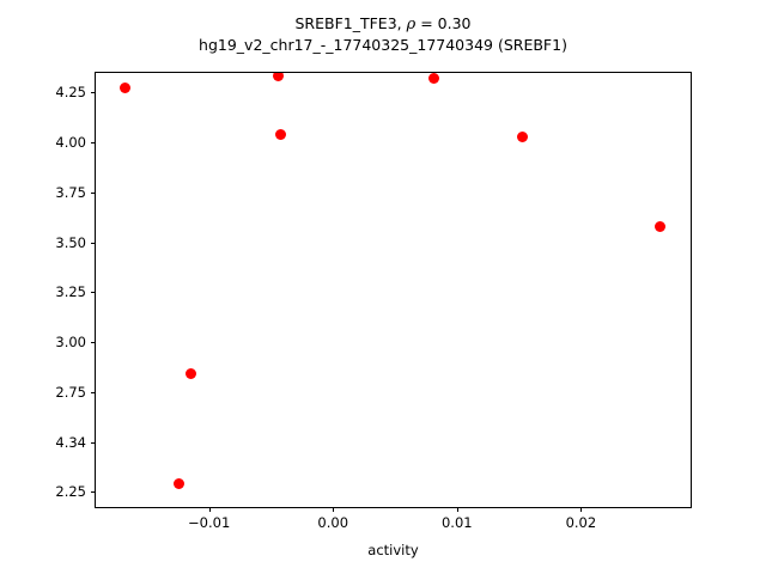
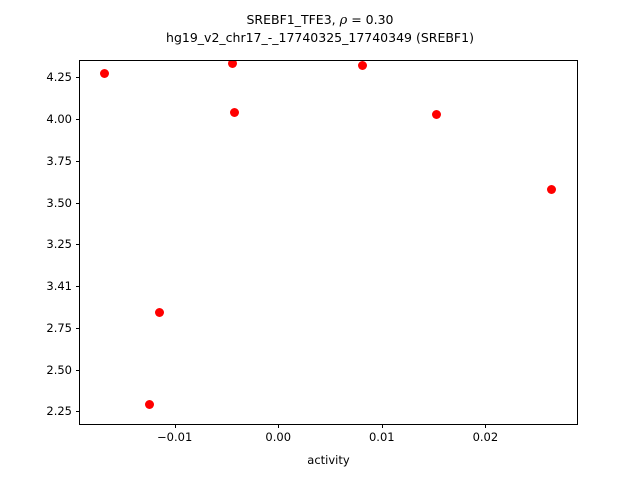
  SREBF1_TFE3, ρ = 0.30
  hg19_v2_chr17_-_17740325_17740349 (SREBF1)
  2.25
- 4.34
+ 2.50
  2.75
- 3.00
+ 3.41
  3.25
  3.50
  3.75
  4.00
  4.25
  −0.01
  0.00
  0.01
  0.02
  activity
